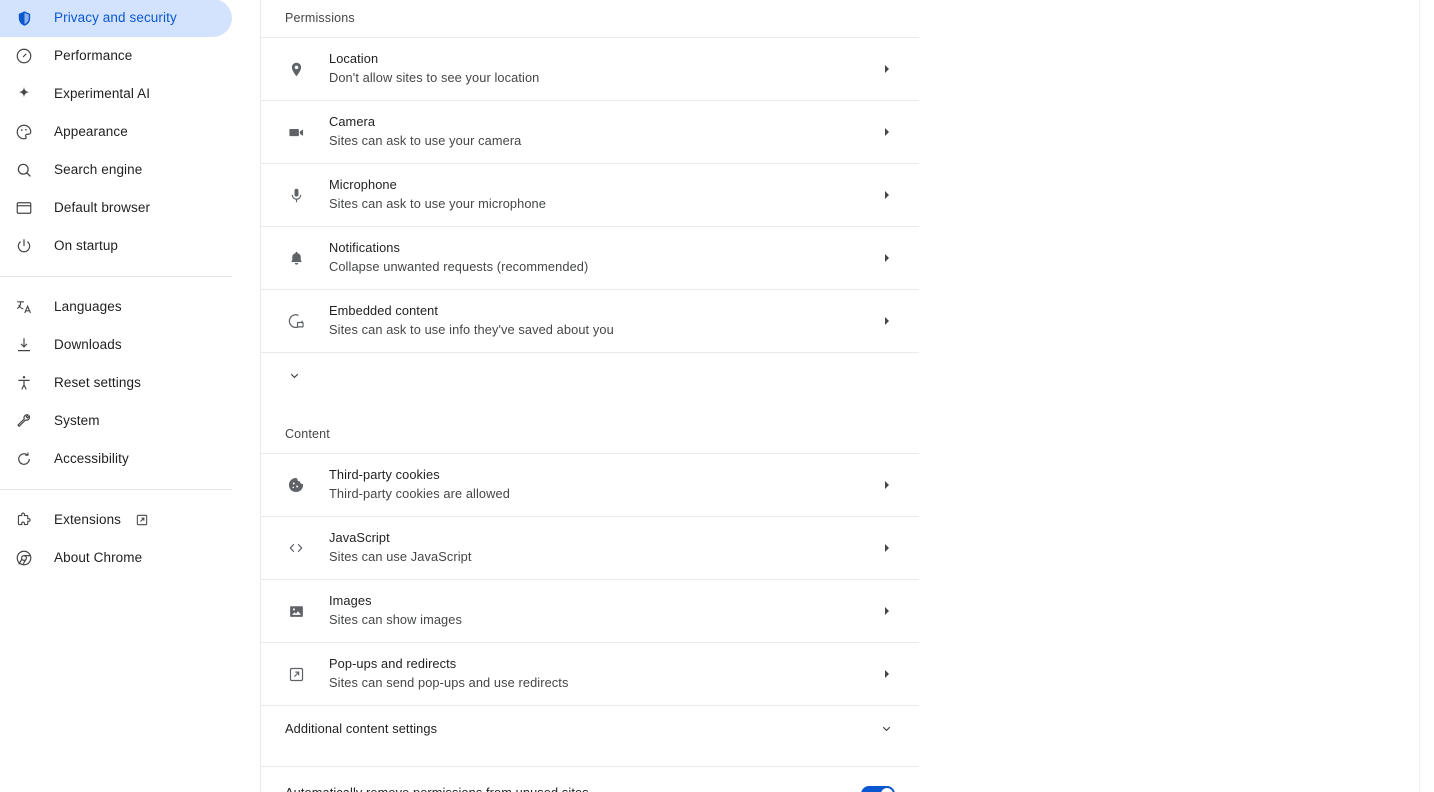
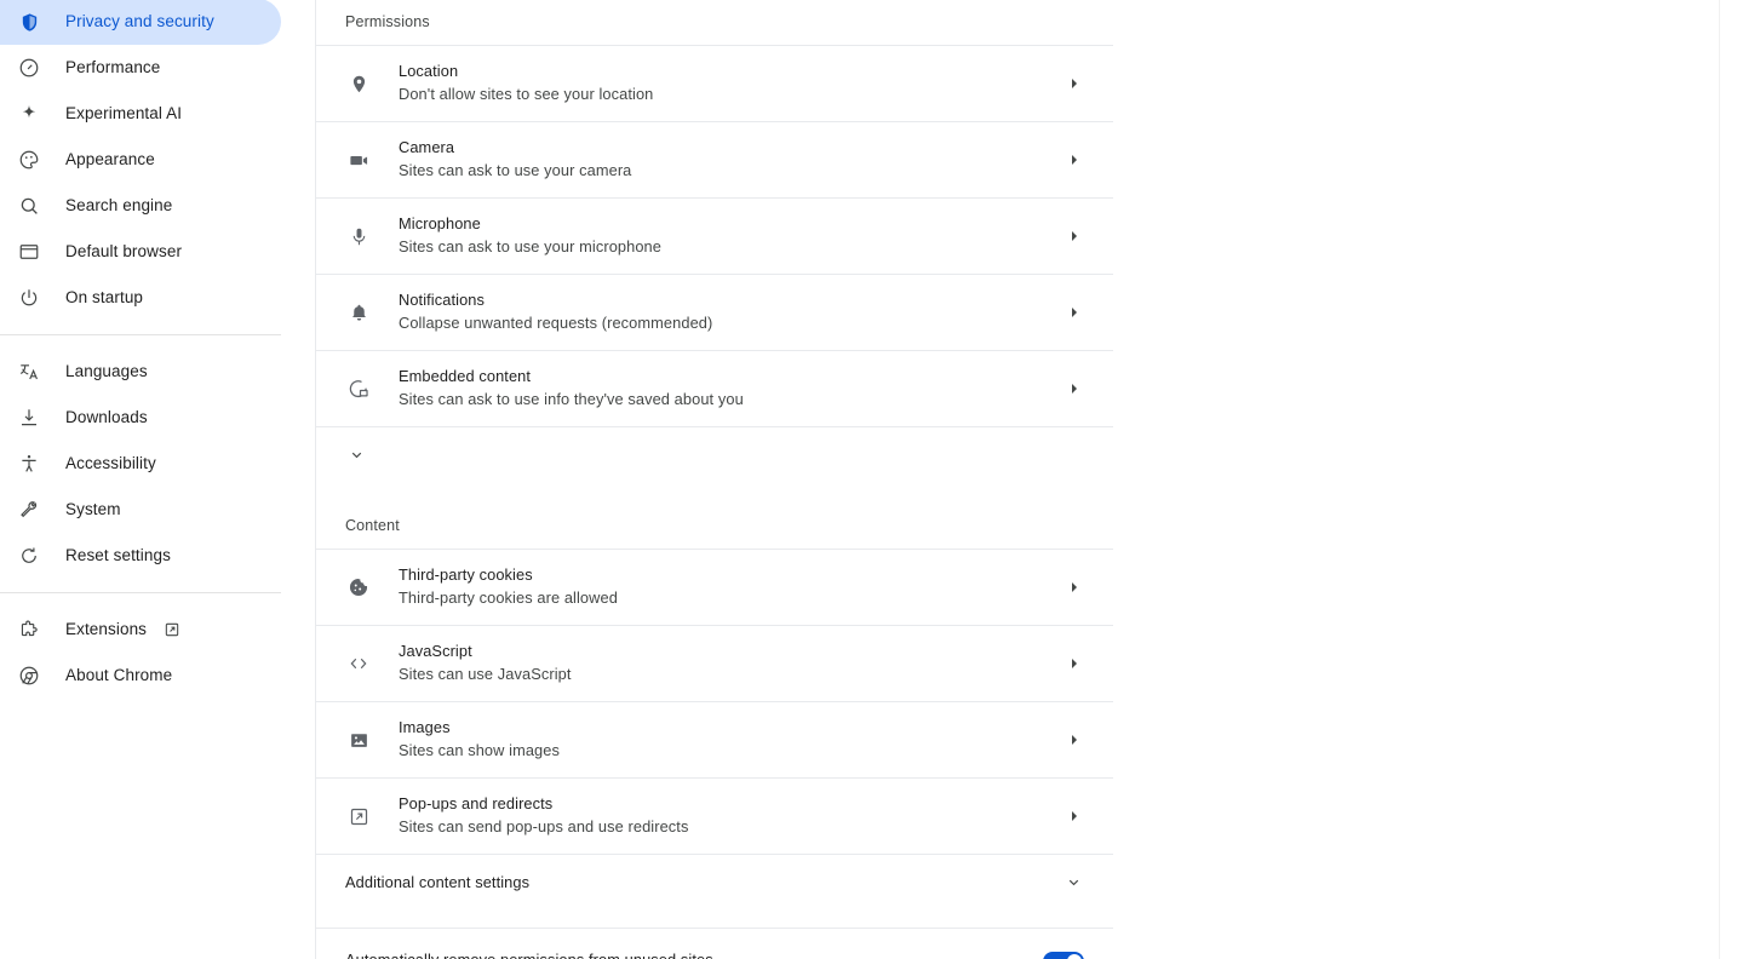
  Privacy and security
  Performance
  Experimental AI
  Appearance
  Search engine
  Default browser
  On startup
  Languages
  Downloads
- Reset settings
+ Accessibility
  System
- Accessibility
+ Reset settings
  Extensions
  About Chrome
  Permissions
  Location
  Don't allow sites to see your location
  Camera
  Sites can ask to use your camera
  Microphone
  Sites can ask to use your microphone
  Notifications
  Collapse unwanted requests (recommended)
  Embedded content
  Sites can ask to use info they've saved about you
  Content
  Third-party cookies
  Third-party cookies are allowed
  JavaScript
  Sites can use JavaScript
  Images
  Sites can show images
  Pop-ups and redirects
  Sites can send pop-ups and use redirects
  Additional content settings
